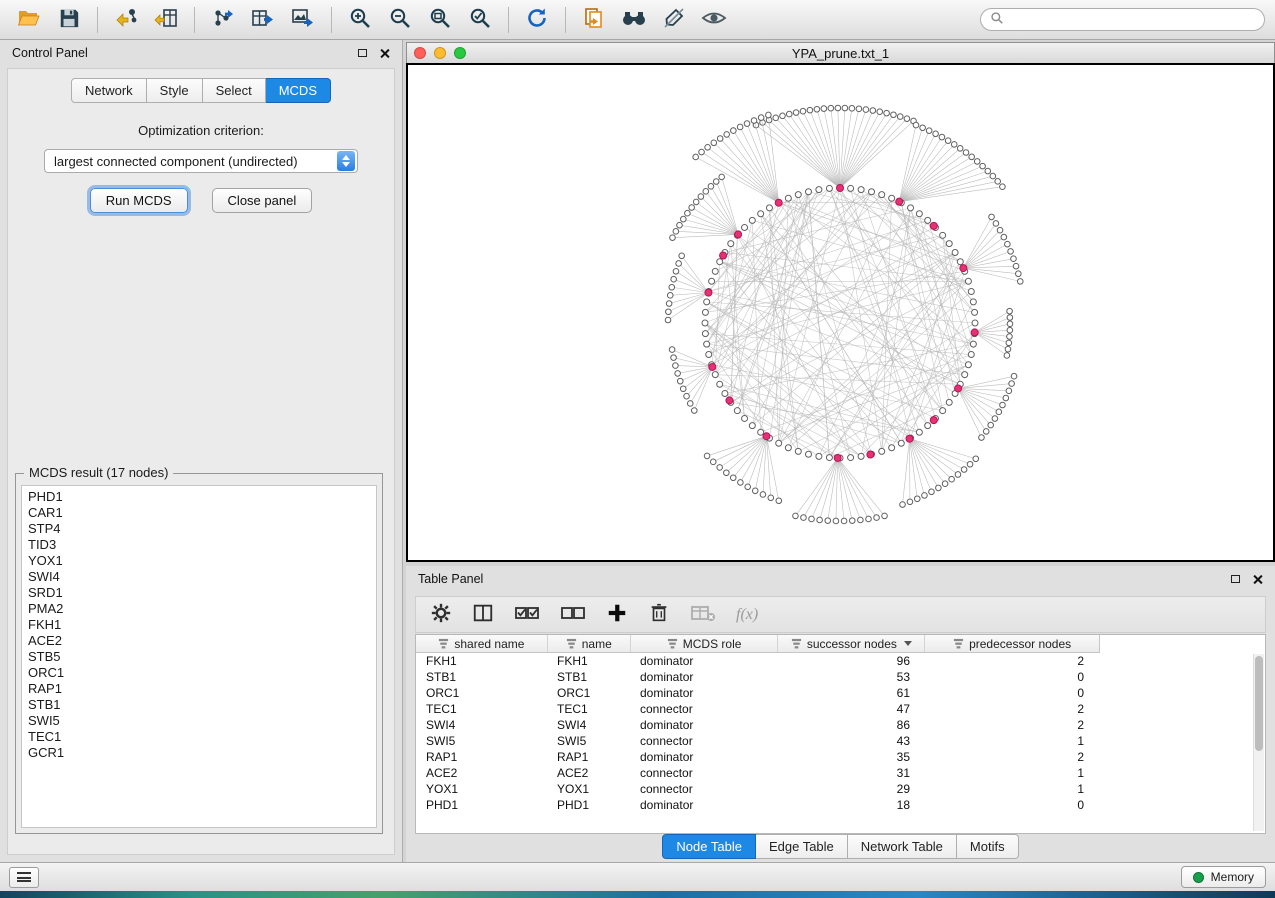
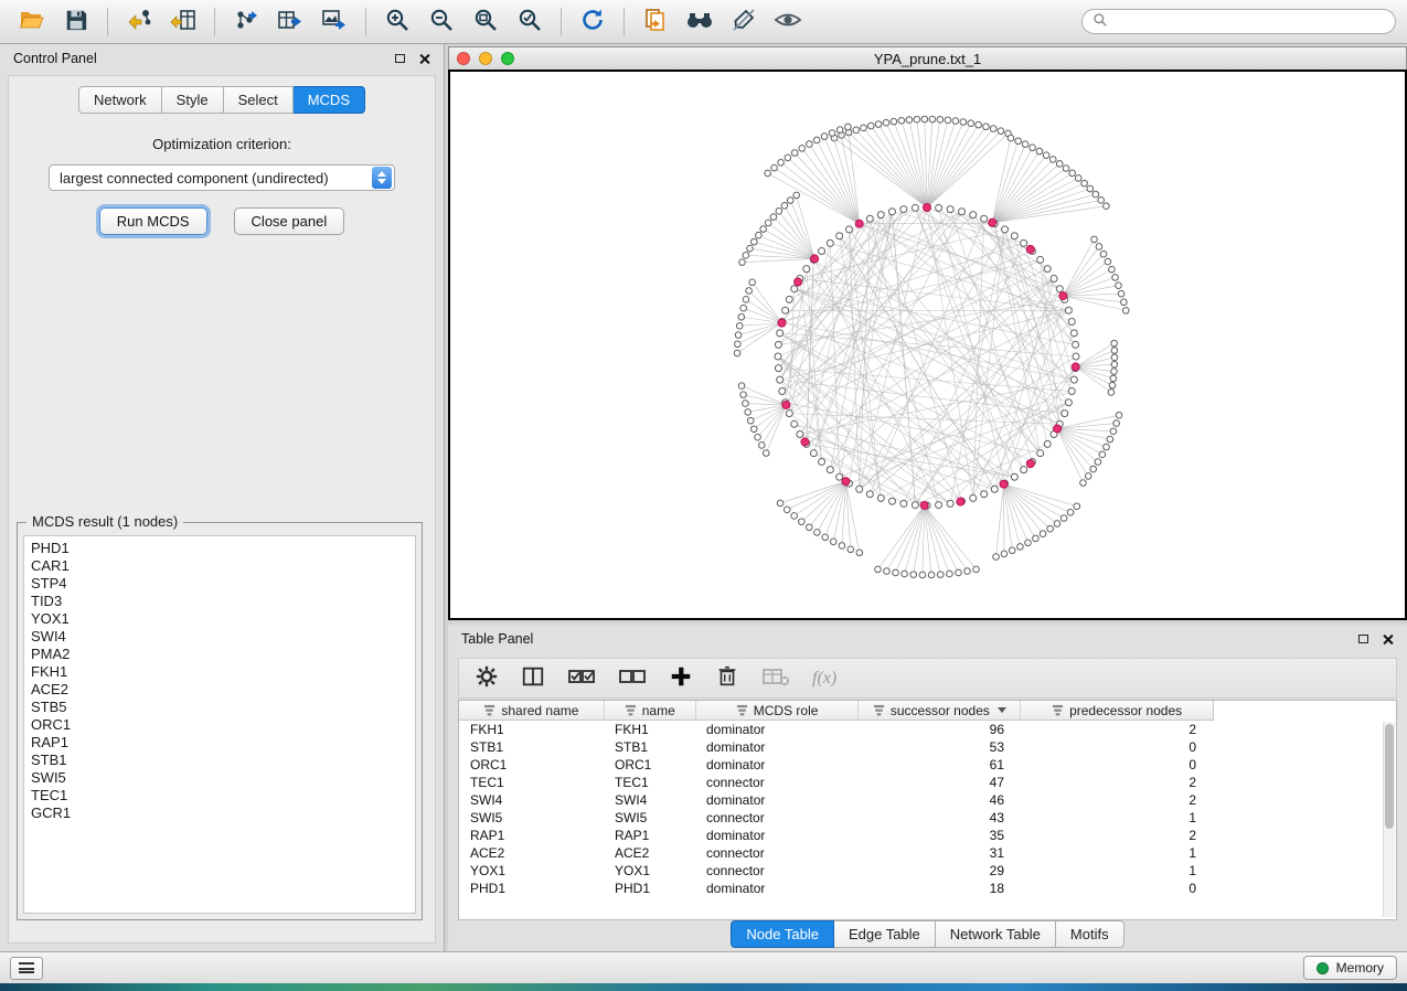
  Control Panel
  Network
  Style
  Select
  MCDS
  Optimization criterion:
  largest connected component (undirected)
  Run MCDS
  Close panel
- MCDS result (17 nodes)
+ MCDS result (1 nodes)
  PHD1
  CAR1
  STP4
  TID3
  YOX1
  SWI4
- SRD1
  PMA2
  FKH1
  ACE2
  STB5
  ORC1
  RAP1
  STB1
  SWI5
  TEC1
  GCR1
  YPA_prune.txt_1
  Table Panel
  f(x)
  shared name
  name
  MCDS role
  successor nodes
  predecessor nodes
  FKH1
  FKH1
  dominator
  96
  2
  STB1
  STB1
  dominator
  53
  0
  ORC1
  ORC1
  dominator
  61
  0
  TEC1
  TEC1
  connector
  47
  2
  SWI4
  SWI4
  dominator
- 86
+ 46
  2
  SWI5
  SWI5
  connector
  43
  1
  RAP1
  RAP1
  dominator
  35
  2
  ACE2
  ACE2
  connector
  31
  1
  YOX1
  YOX1
  connector
  29
  1
  PHD1
  PHD1
  dominator
  18
  0
  Node Table
  Edge Table
  Network Table
  Motifs
  Memory
